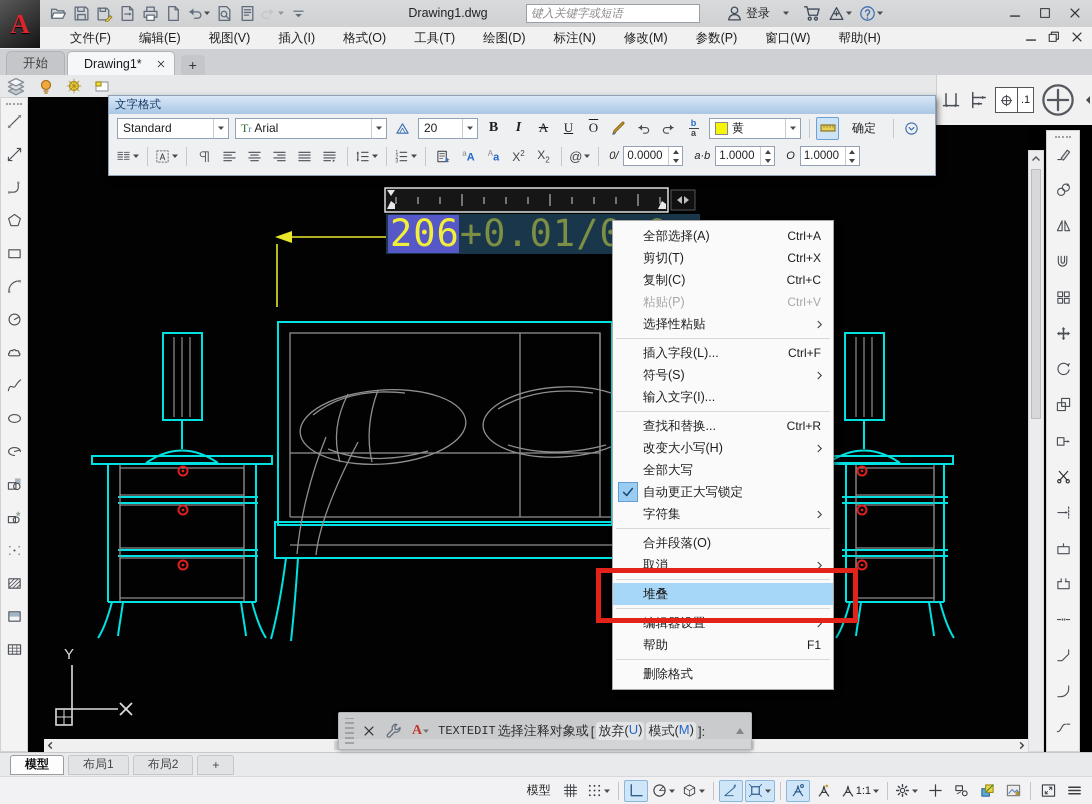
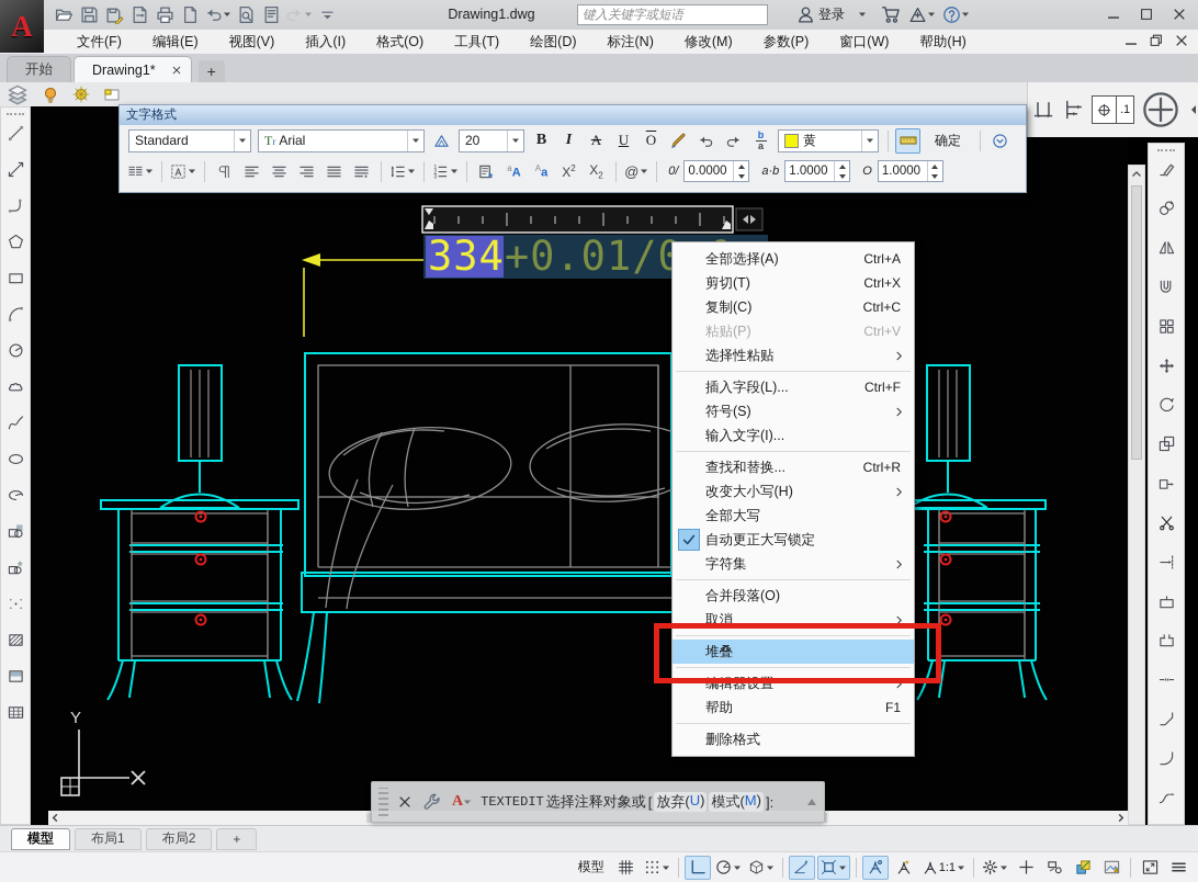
  A
  Drawing1.dwg
  键入关键字或短语
  登录
  文件(F)
  编辑(E)
  视图(V)
  插入(I)
  格式(O)
  工具(T)
  绘图(D)
  标注(N)
  修改(M)
  参数(P)
  窗口(W)
  帮助(H)
  开始
  Drawing1*
  +
  Y
- 206+0.01/
+ 334+0.01/
  .1
  文字格式
  Standard
  Tr
  Arial
  20
  B
  I
  A
  U
  O
  b
  a
  黄
  确定
  aA
  Aa
  X2
  X2
  @
  0/
  0.0000
  a·b
  1.0000
  O
  1.0000
  全部选择(A)
  Ctrl+A
  剪切(T)
  Ctrl+X
  复制(C)
  Ctrl+C
  粘贴(P)
  Ctrl+V
  选择性粘贴
  插入字段(L)...
  Ctrl+F
  符号(S)
  输入文字(I)...
  查找和替换...
  Ctrl+R
  改变大小写(H)
  全部大写
  自动更正大写锁定
  字符集
  合并段落(O)
  取消
  堆叠
  编辑器设置
  帮助
  F1
  删除格式
  A
  TEXTEDIT
  选择注释对象或
  [
  放弃(
  U
  )
  模式(
  M
  )
  ]:
  模型
  布局1
  布局2
  +
  模型
  1:1
